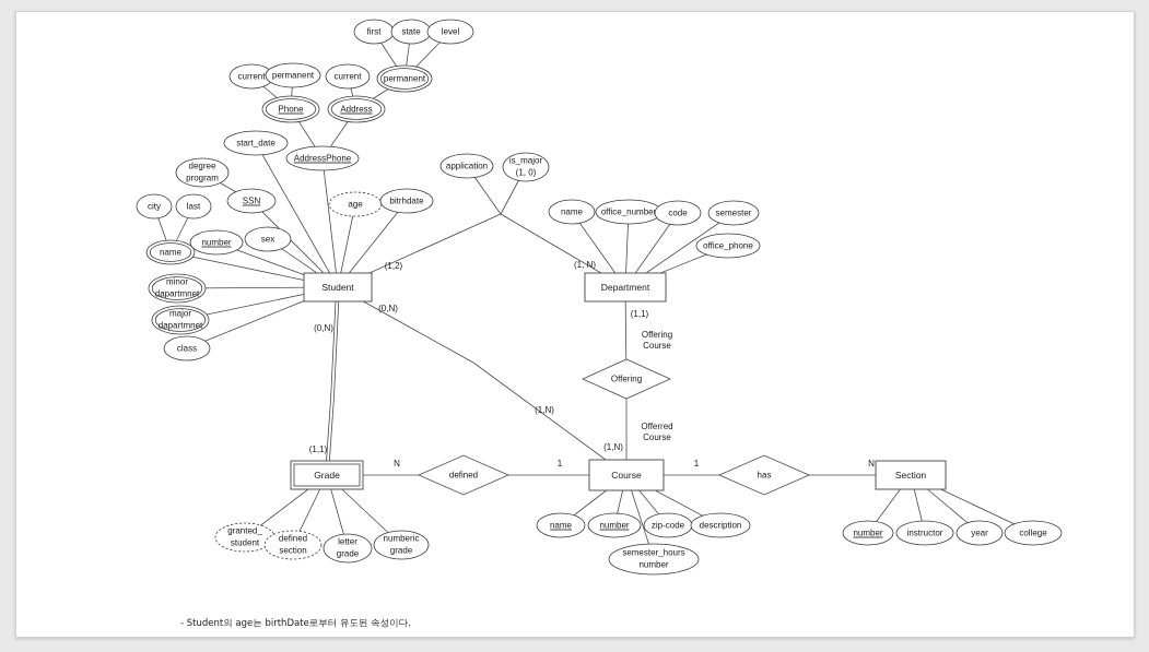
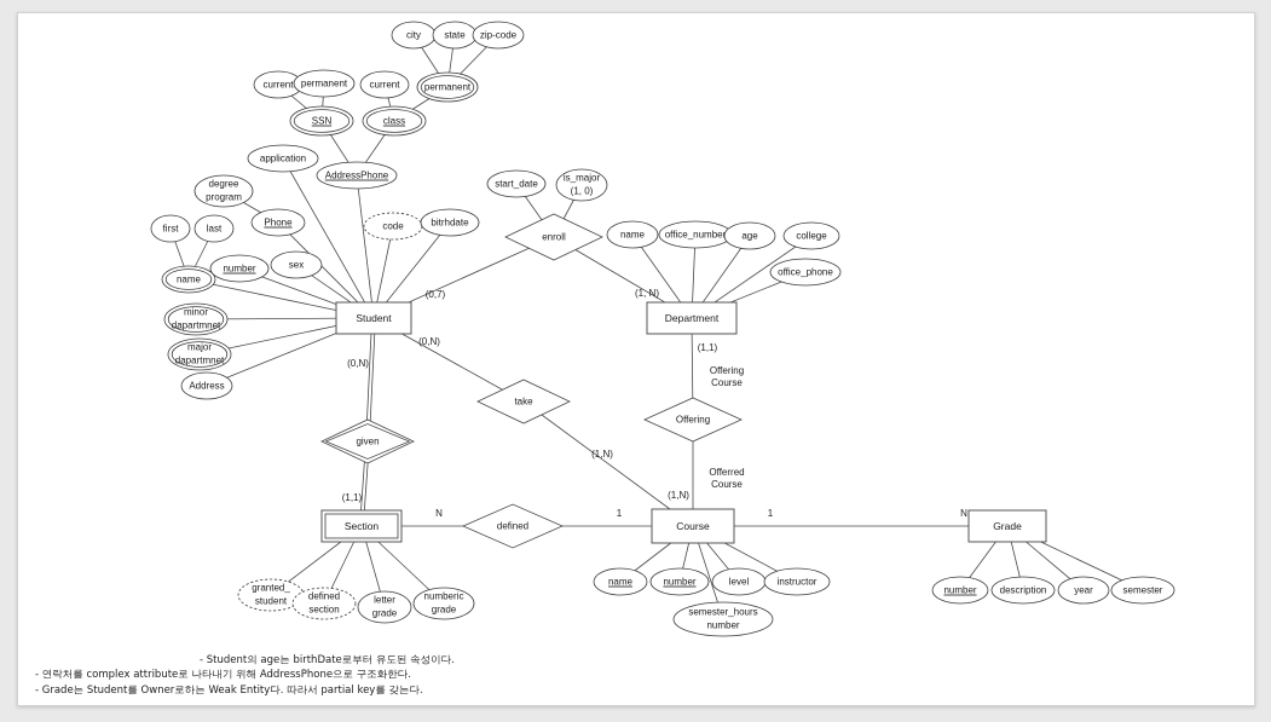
- first
+ city
  state
- level
+ zip-code
  current
  permanent
  current
  permanent
- Phone
+ SSN
- Address
+ class
  AddressPhone
- start_date
+ application
  degree
  program
- city
+ first
  last
- SSN
+ Phone
  name
  number
  sex
- age
+ code
  bitrhdate
  minor
  dapartmnet
  major
  dapartmnet
- class
+ Address
- application
+ start_date
  is_major
  (1, 0)
  name
  office_numbe
- code
+ age
- semester
+ college
  office_phone
  granted_
  student
  defined
  section
  letter
  grade
  numberic
  grade
  name
  number
- zip-code
+ level
- description
+ instructor
  semester_hours
  number
  number
- instructor
+ description
  year
- college
+ semester
+ enroll
+ take
+ given
  Offering
  defined
- has
  Student
  Department
- Grade
+ Section
  Course
- Section
+ Grade
- (1,2)
+ (0,7)
  (0,N)
  (0,N)
  (1, N)
  (1,1)
  (1,N)
  (1,N)
  (1,1)
  N
  1
  1
  N
  Offering
  Course
  Offerred
  Course
  - Student의 age는 birthDate로부터 유도된 속성이다.
+ - 연락처를 complex attribute로 나타내기 위해 AddressPhone으로 구조화한다.
+ - Grade는 Student를 Owner로하는 Weak Entity다. 따라서 partial key를 갖는다.
